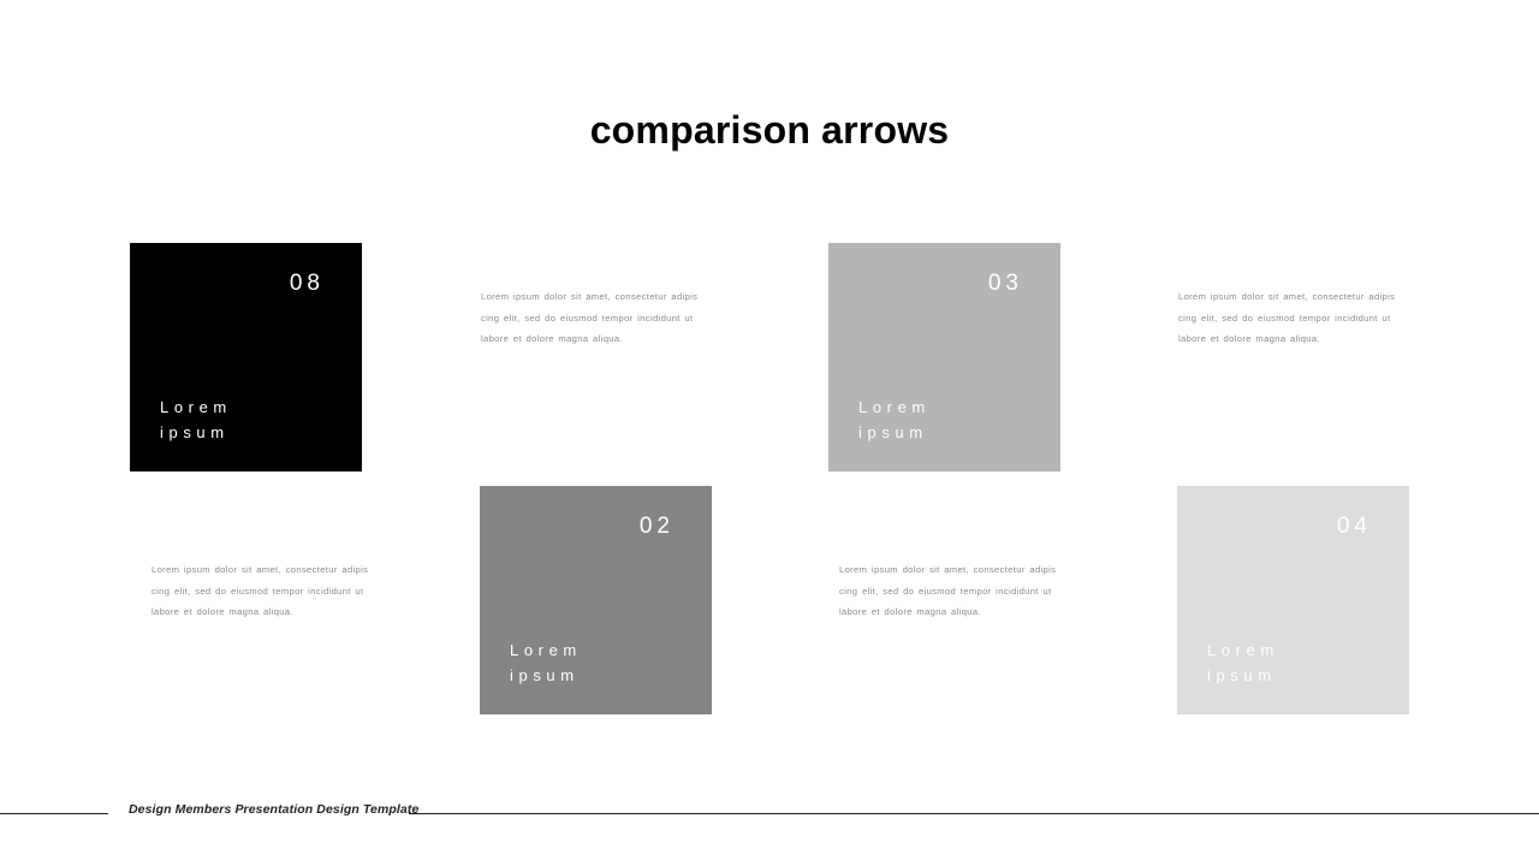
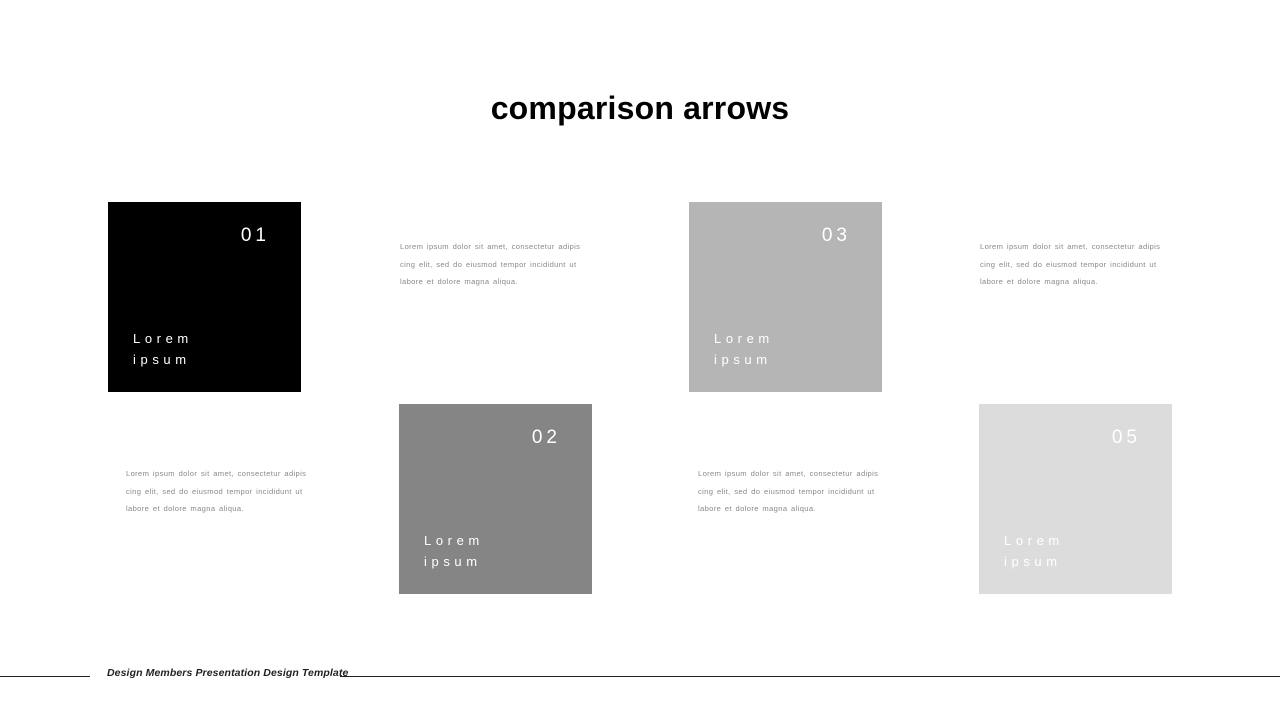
  comparison arrows
- 08
+ 01
  Lorem
  ipsum
  02
  Lorem
  ipsum
  03
  Lorem
  ipsum
- 04
+ 05
  Lorem
  ipsum
  Lorem ipsum dolor sit amet, consectetur adipis cing elit, sed do eiusmod tempor incididunt ut labore et dolore magna aliqua.
  Lorem ipsum dolor sit amet, consectetur adipis cing elit, sed do eiusmod tempor incididunt ut labore et dolore magna aliqua.
  Lorem ipsum dolor sit amet, consectetur adipis cing elit, sed do eiusmod tempor incididunt ut labore et dolore magna aliqua.
  Lorem ipsum dolor sit amet, consectetur adipis cing elit, sed do eiusmod tempor incididunt ut labore et dolore magna aliqua.
  Design Members Presentation Design Template
